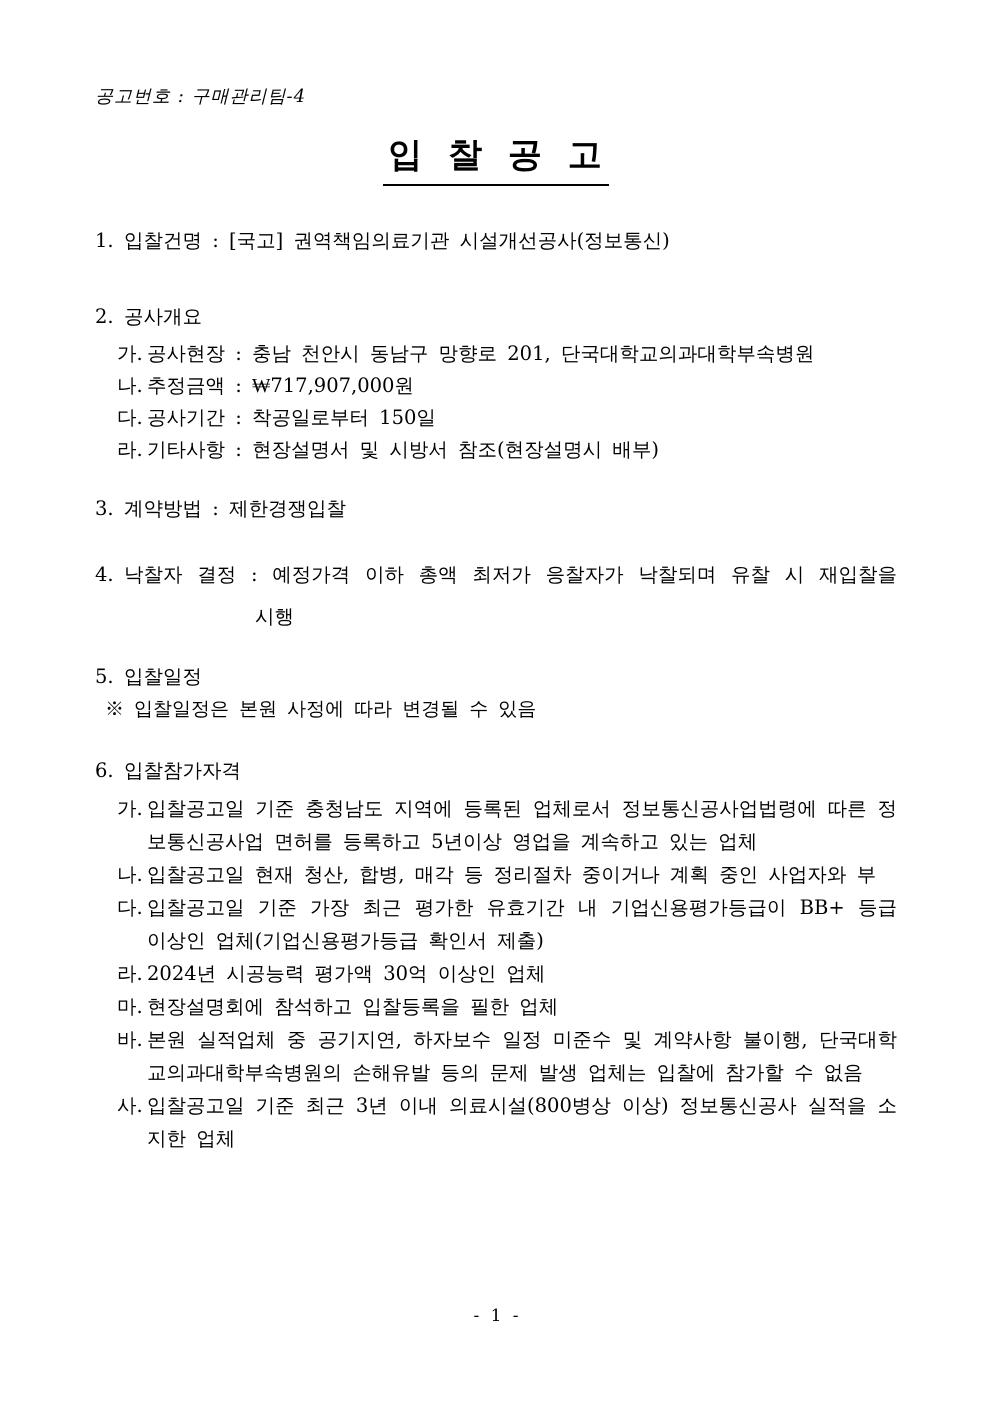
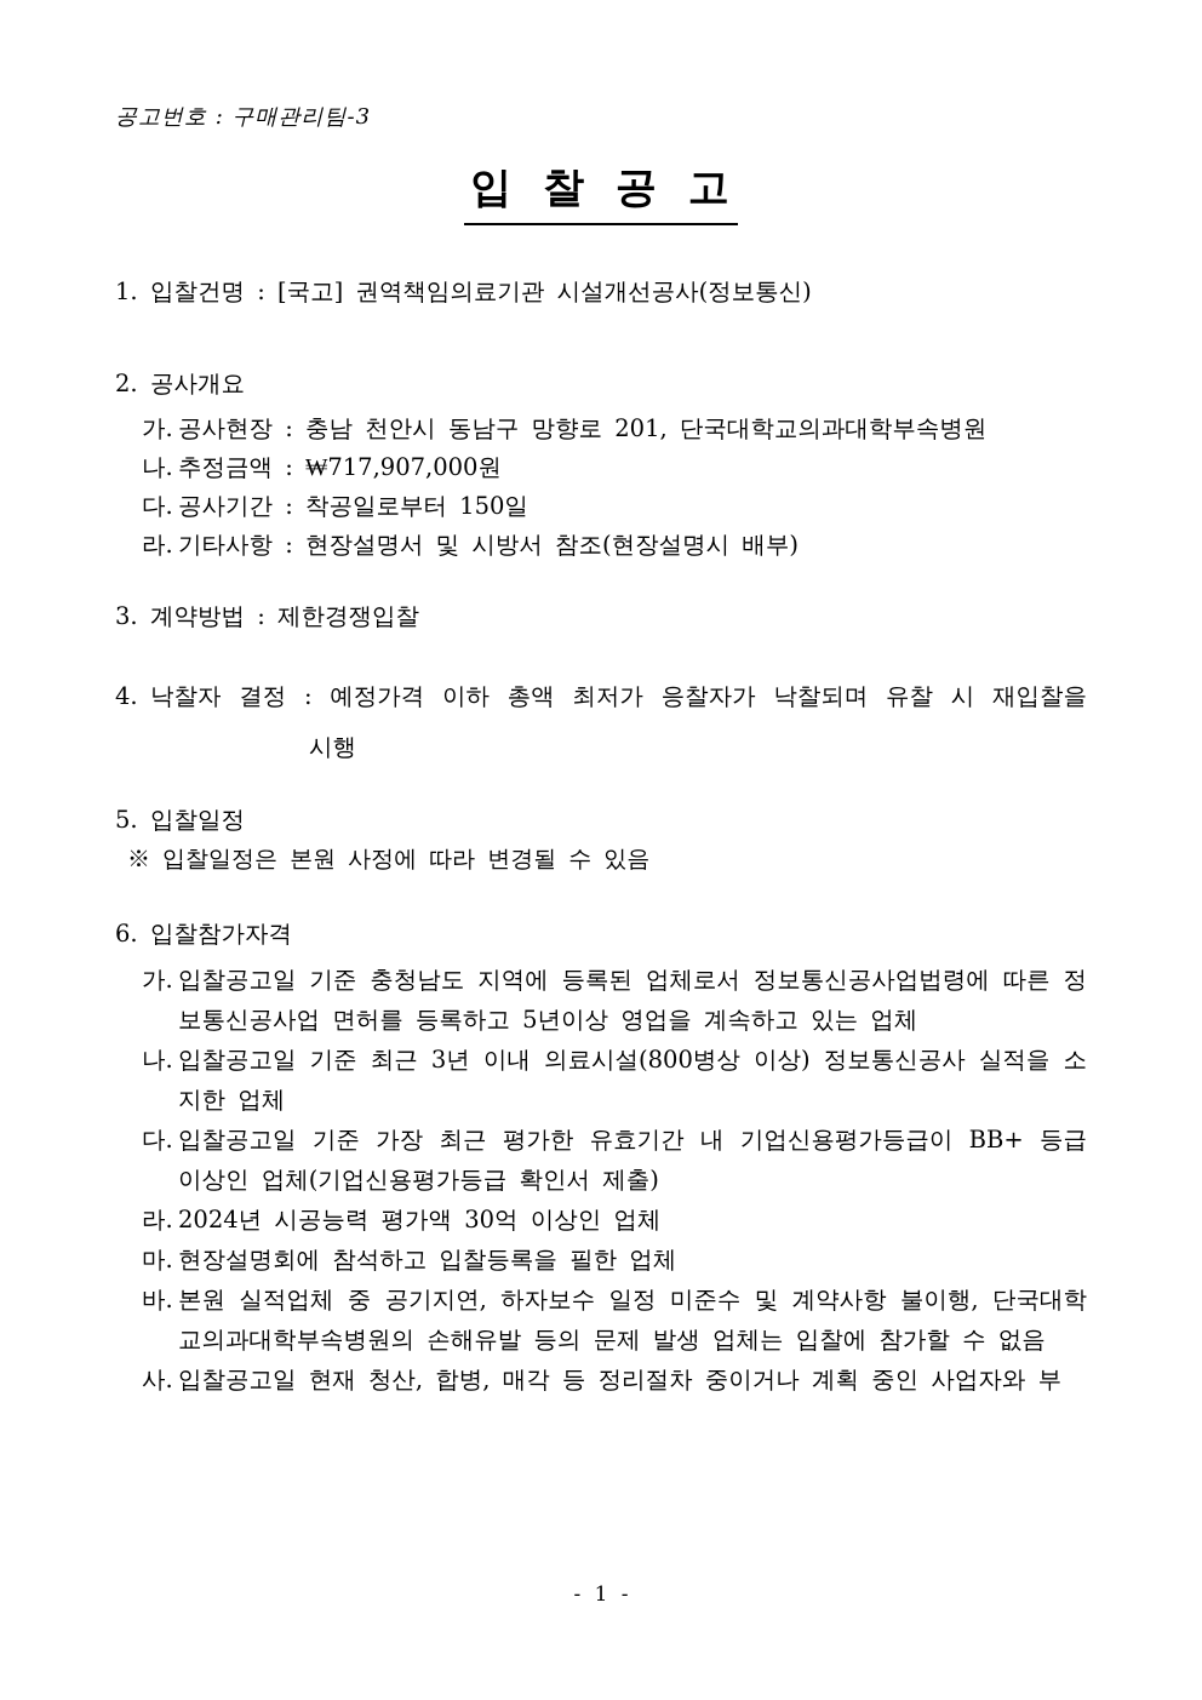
- 공고번호 : 구매관리팀-4
+ 공고번호 : 구매관리팀-3
  입 찰 공 고
  1.
  입찰건명 : [국고] 권역책임의료기관 시설개선공사(정보통신)
  2.
  공사개요
  가.
  공사현장 : 충남 천안시 동남구 망향로 201, 단국대학교의과대학부속병원
  나.
  추정금액 : ₩717,907,000원
  다.
  공사기간 : 착공일로부터 150일
  라.
  기타사항 : 현장설명서 및 시방서 참조(현장설명시 배부)
  3.
  계약방법 : 제한경쟁입찰
  4.
  낙찰자 결정 : 예정가격 이하 총액 최저가 응찰자가 낙찰되며 유찰 시 재입찰을
  시행
  5.
  입찰일정
  ※ 입찰일정은 본원 사정에 따라 변경될 수 있음
  6.
  입찰참가자격
  가.
  입찰공고일 기준 충청남도 지역에 등록된 업체로서 정보통신공사업법령에 따른 정보통신공사업 면허를 등록하고 5년이상 영업을 계속하고 있는 업체
  나.
- 입찰공고일 현재 청산, 합병, 매각 등 정리절차 중이거나 계획 중인 사업자와 부
+ 입찰공고일 기준 최근 3년 이내 의료시설(800병상 이상) 정보통신공사 실적을 소지한 업체
  다.
  입찰공고일 기준 가장 최근 평가한 유효기간 내 기업신용평가등급이 BB+ 등급 이상인 업체(기업신용평가등급 확인서 제출)
  라.
  2024년 시공능력 평가액 30억 이상인 업체
  마.
  현장설명회에 참석하고 입찰등록을 필한 업체
  바.
  본원 실적업체 중 공기지연, 하자보수 일정 미준수 및 계약사항 불이행, 단국대학교의과대학부속병원의 손해유발 등의 문제 발생 업체는 입찰에 참가할 수 없음
  사.
- 입찰공고일 기준 최근 3년 이내 의료시설(800병상 이상) 정보통신공사 실적을 소지한 업체
+ 입찰공고일 현재 청산, 합병, 매각 등 정리절차 중이거나 계획 중인 사업자와 부
  - 1 -
